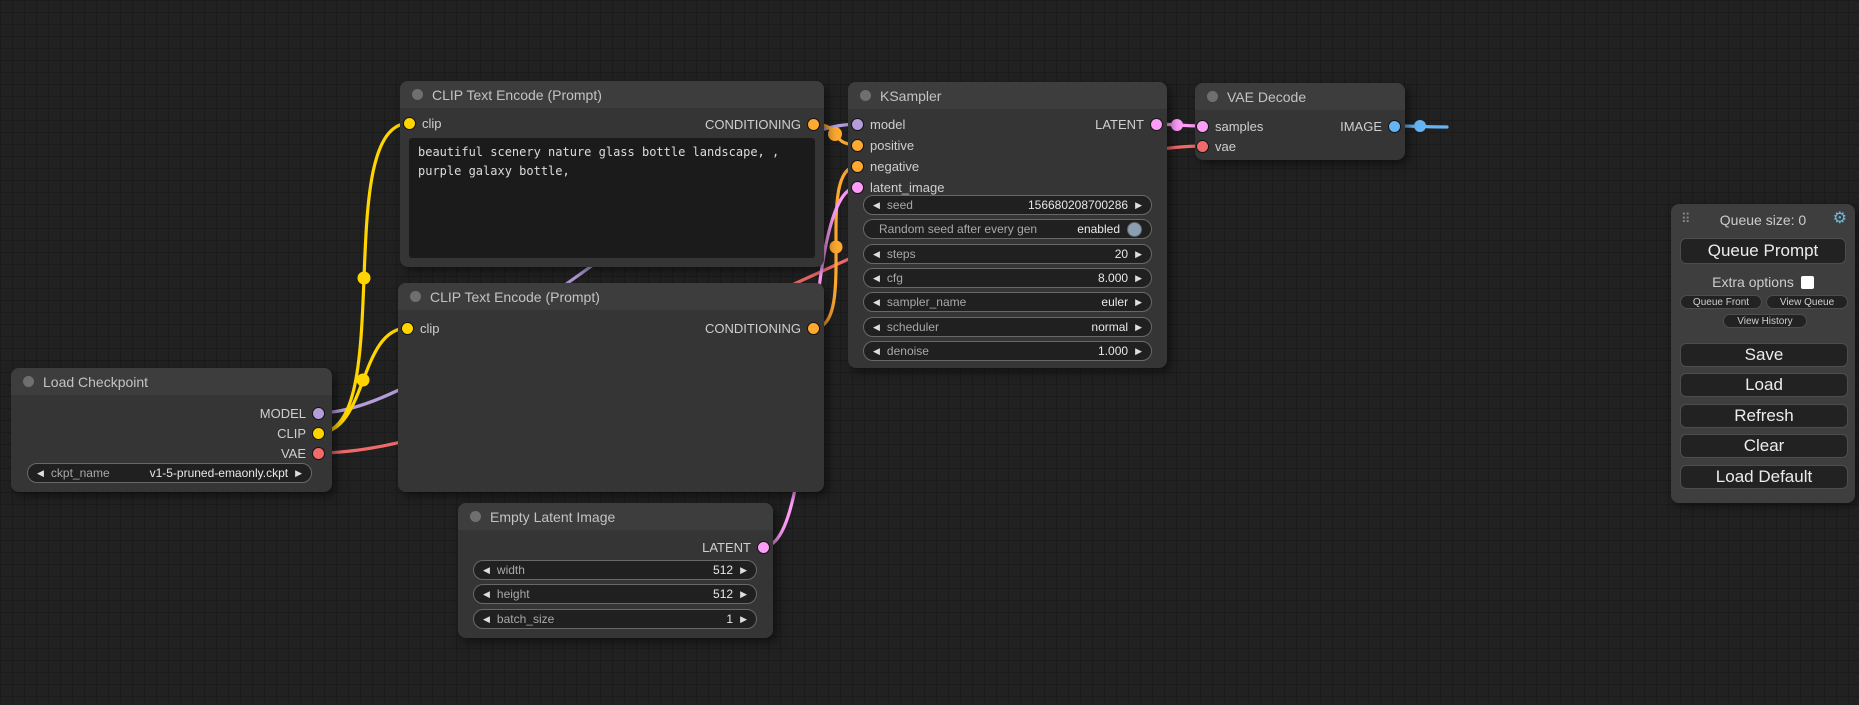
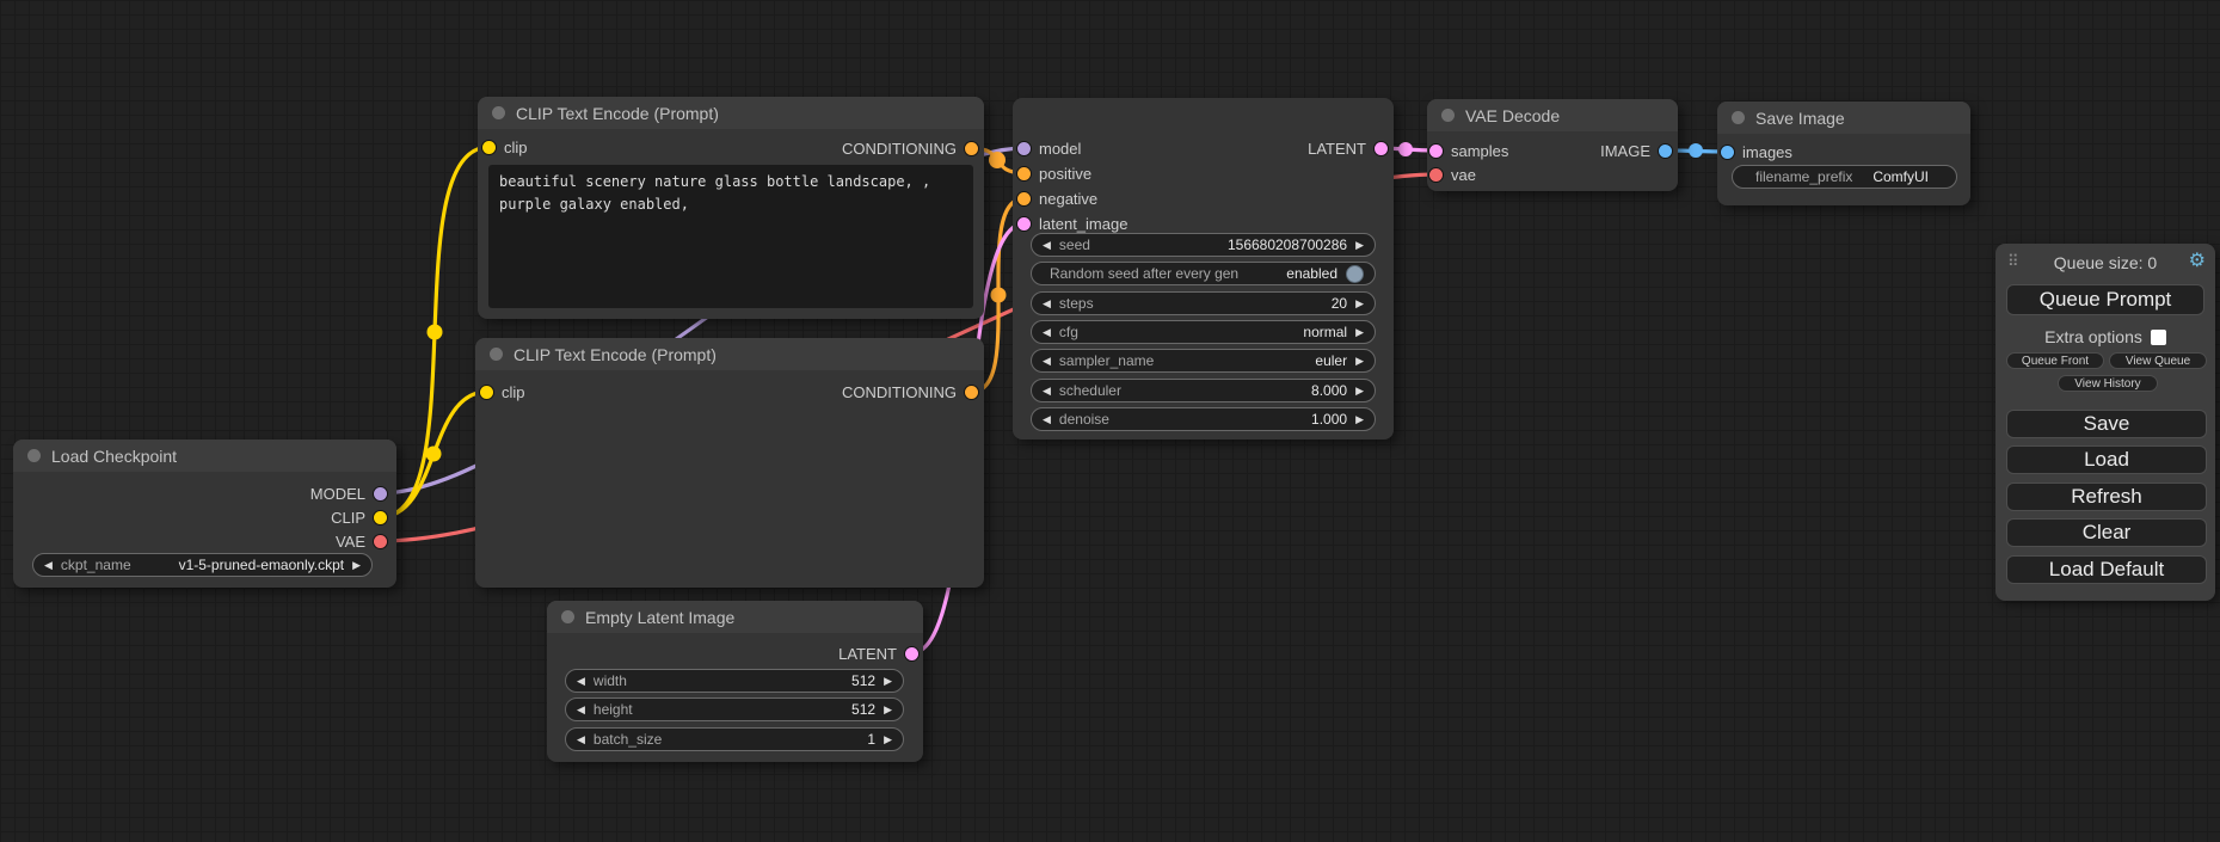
  Load Checkpoint
  MODEL
  CLIP
  VAE
  ◀
  ckpt_name
  v1-5-pruned-emaonly.ckpt
  ▶
  CLIP Text Encode (Prompt)
  clip
  CONDITIONING
- beautiful scenery nature glass bottle landscape, , purple galaxy bottle,
+ beautiful scenery nature glass bottle landscape, , purple galaxy enabled,
  CLIP Text Encode (Prompt)
  clip
  CONDITIONING
  Empty Latent Image
  LATENT
  ◀
  width
  512
  ▶
  ◀
  height
  512
  ▶
  ◀
  batch_size
  1
  ▶
- KSampler
  model
  positive
  negative
  latent_image
  LATENT
  ◀
  seed
  156680208700286
  ▶
  Random seed after every gen
  enabled
  ◀
  steps
  20
  ▶
  ◀
  cfg
- 8.000
+ normal
  ▶
  ◀
  sampler_name
  euler
  ▶
  ◀
  scheduler
- normal
+ 8.000
  ▶
  ◀
  denoise
  1.000
  ▶
  VAE Decode
  samples
  vae
  IMAGE
+ Save Image
+ images
+ filename_prefix
+ ComfyUI
  ⠿
  Queue size: 0
  ⚙
  Queue Prompt
  Extra options
  Queue Front
  View Queue
  View History
  Save
  Load
  Refresh
  Clear
  Load Default
